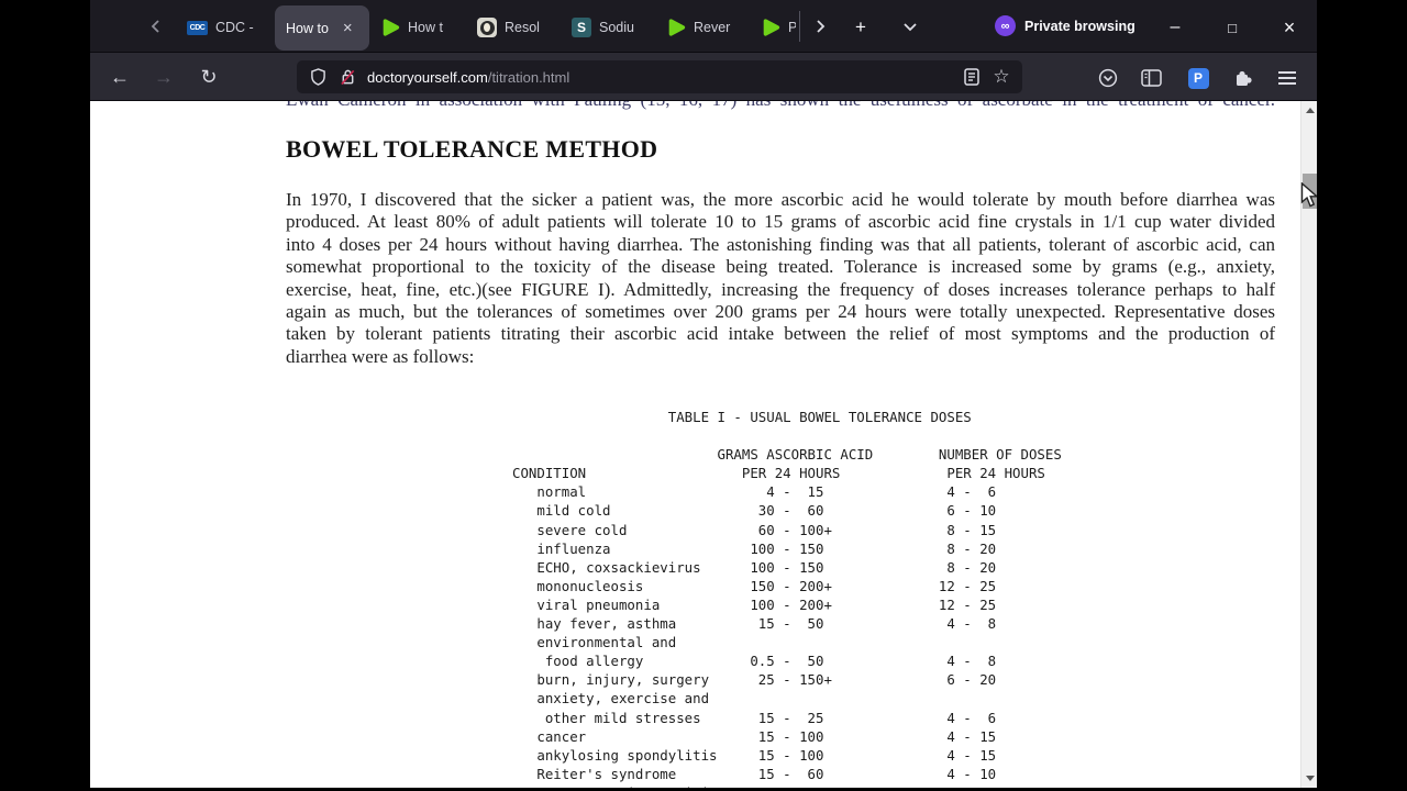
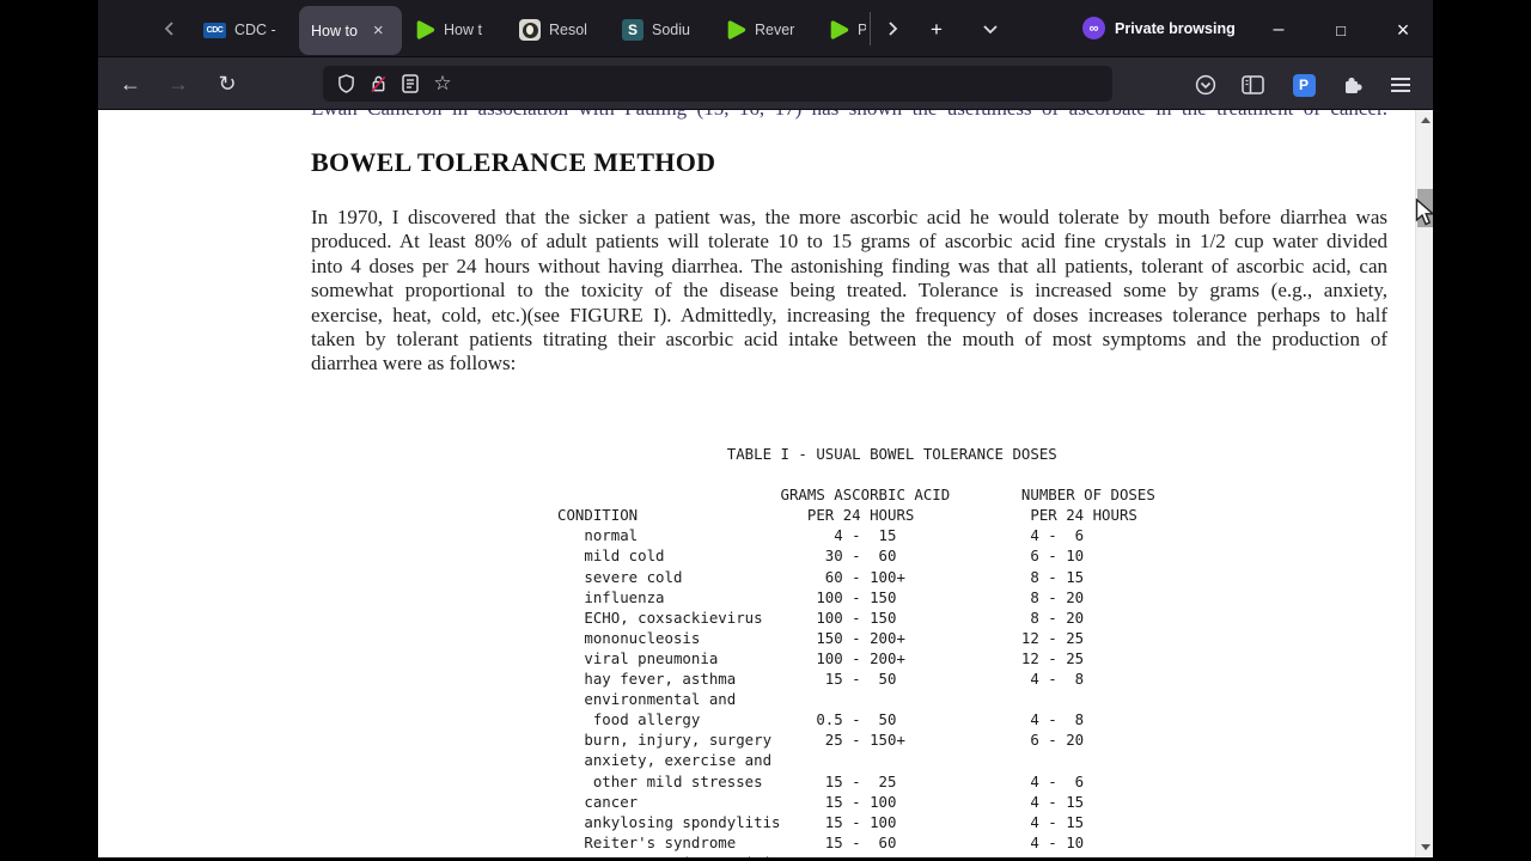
  CDC -
  How to
  ×
  How t
  Resol
  S
  Sodiu
  Rever
  P
  +
  ∞
  Private browsing
  –
  □
  ×
  ←
  →
  ↻
- doctoryourself.com/titration.html
  ☆
  P
  BOWEL TOLERANCE METHOD
  In 1970, I discovered that the sicker a patient was, the more ascorbic acid he would tolerate by mouth before diarrhea was
- produced. At least 80% of adult patients will tolerate 10 to 15 grams of ascorbic acid fine crystals in 1/1 cup water divided
+ produced. At least 80% of adult patients will tolerate 10 to 15 grams of ascorbic acid fine crystals in 1/2 cup water divided
  into 4 doses per 24 hours without having diarrhea. The astonishing finding was that all patients, tolerant of ascorbic acid, can
  somewhat proportional to the toxicity of the disease being treated. Tolerance is increased some by grams (e.g., anxiety,
- exercise, heat, fine, etc.)(see FIGURE I). Admittedly, increasing the frequency of doses increases tolerance perhaps to half
+ exercise, heat, cold, etc.)(see FIGURE I). Admittedly, increasing the frequency of doses increases tolerance perhaps to half
- again as much, but the tolerances of sometimes over 200 grams per 24 hours were totally unexpected. Representative doses
- taken by tolerant patients titrating their ascorbic acid intake between the relief of most symptoms and the production of
+ taken by tolerant patients titrating their ascorbic acid intake between the mouth of most symptoms and the production of
  diarrhea were as follows:
  TABLE I - USUAL BOWEL TOLERANCE DOSES
  GRAMS ASCORBIC ACID NUMBER OF DOSES
  CONDITION PER 24 HOURS PER 24 HOURS
  normal 4 - 15 4 - 6
  mild cold 30 - 60 6 - 10
  severe cold 60 - 100+ 8 - 15
  influenza 100 - 150 8 - 20
  ECHO, coxsackievirus 100 - 150 8 - 20
  mononucleosis 150 - 200+ 12 - 25
  viral pneumonia 100 - 200+ 12 - 25
  hay fever, asthma 15 - 50 4 - 8
  environmental and
  food allergy 0.5 - 50 4 - 8
  burn, injury, surgery 25 - 150+ 6 - 20
  anxiety, exercise and
  other mild stresses 15 - 25 4 - 6
  cancer 15 - 100 4 - 15
  ankylosing spondylitis 15 - 100 4 - 15
  Reiter's syndrome 15 - 60 4 - 10
